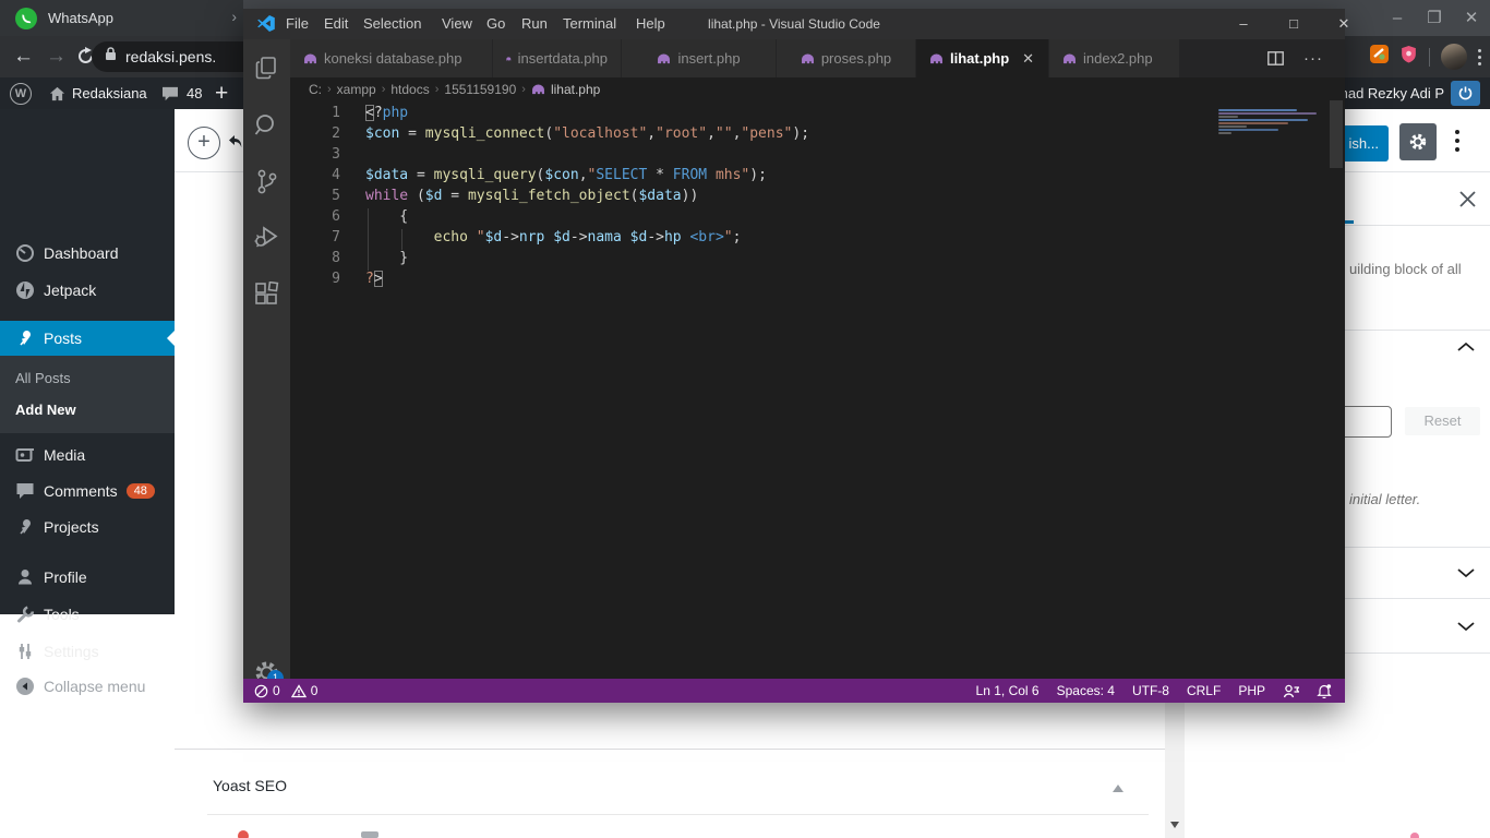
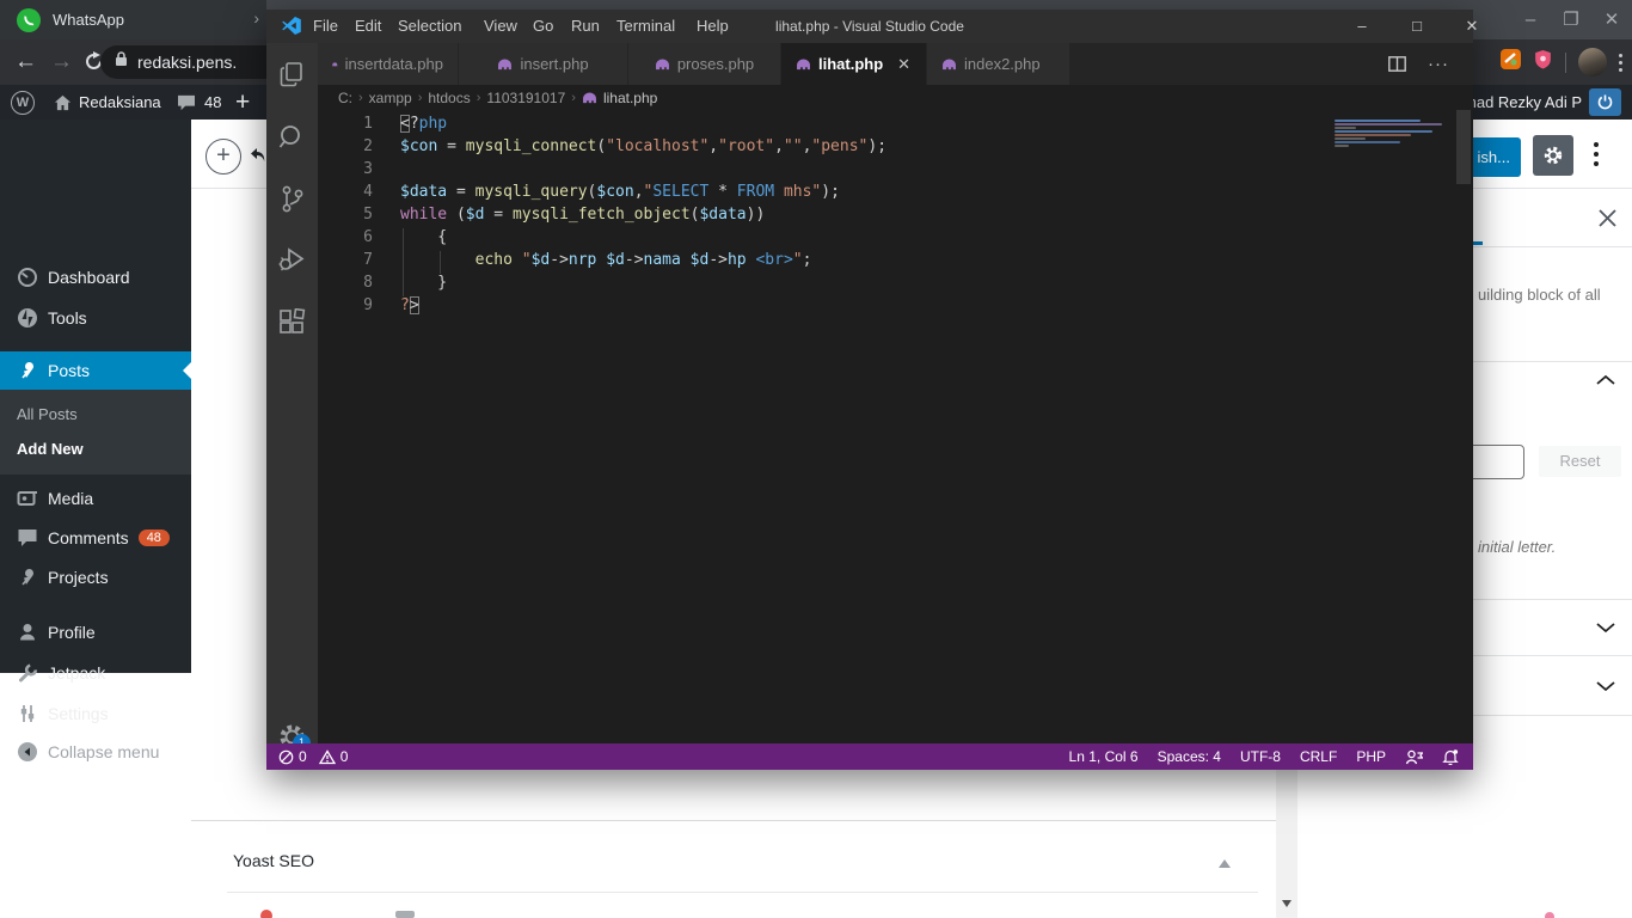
  –
  ❐
  ✕
  WhatsApp
  ›
  ←
  →
  redaksi.pens.
  W
  Redaksiana
  48
  +
  ad Rezky Adi P
  Dashboard
- Jetpack
+ Tools
  Posts
  All Posts
  Add New
  Media
  Comments
  48
  Projects
  Profile
- Tools
+ Jetpack
  Collapse menu
  +
  ish...
  uilding block of all
  Reset
  initial letter.
  Yoast SEO
  File
  Edit
  Selection
  View
  Go
  Run
  Terminal
  Help
  lihat.php - Visual Studio Code
  –
  □
  ✕
  1
- koneksi database.php
  insertdata.php
  insert.php
  proses.php
  lihat.php
  ✕
  index2.php
  ···
  C:
  ›
  xampp
  ›
  htdocs
  ›
- 1551159190
+ 1103191017
  ›
  lihat.php
  1
  <?php
  2
  $con = mysqli_connect("localhost","root","","pens");
  3
  4
  $data = mysqli_query($con,"SELECT * FROM mhs");
  5
  while ($d = mysqli_fetch_object($data))
  6
  {
  7
  echo "$d->nrp $d->nama $d->hp <br>";
  8
  }
  9
  ?>
  0
  0
  Ln 1, Col 6
  Spaces: 4
  UTF-8
  CRLF
  PHP
